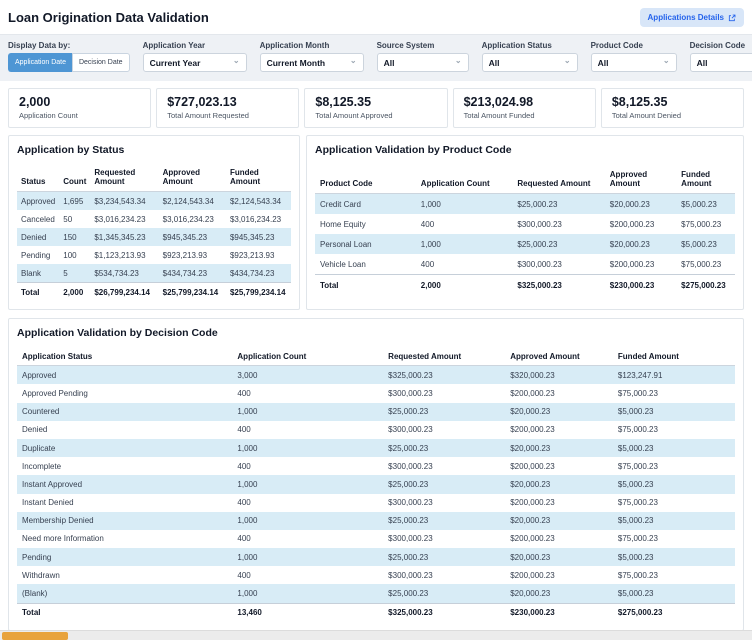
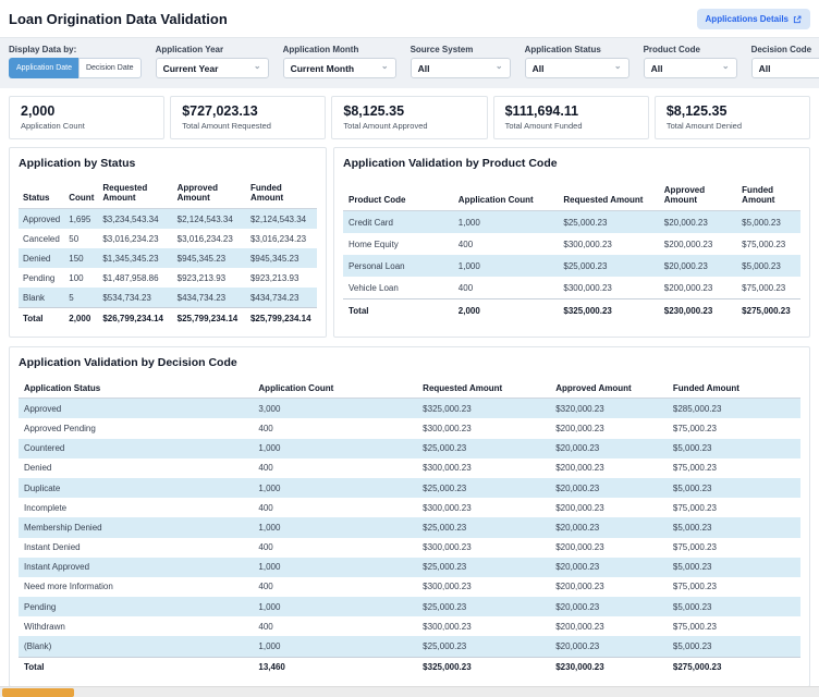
  Loan Origination Data Validation
  Applications Details
  Display Data by:
  Application Year
  Current Year
  ⌄
  Application Month
  Current Month
  ⌄
  Source System
  All
  ⌄
  Application Status
  All
  ⌄
  Product Code
  All
  ⌄
  Decision Code
  All
  2,000
  Application Count
  $727,023.13
  Total Amount Requested
  $8,125.35
  Total Amount Approved
- $213,024.98
+ $111,694.11
  Total Amount Funded
  $8,125.35
  Total Amount Denied
  Application by Status
  Status	Count	Requested Amount	Approved Amount	Funded Amount
  Approved	1,695	$3,234,543.34	$2,124,543.34	$2,124,543.34
  Canceled	50	$3,016,234.23	$3,016,234.23	$3,016,234.23
  Denied	150	$1,345,345.23	$945,345.23	$945,345.23
- Pending	100	$1,123,213.93	$923,213.93	$923,213.93
+ Pending	100	$1,487,958.86	$923,213.93	$923,213.93
  Blank	5	$534,734.23	$434,734.23	$434,734.23
  Total	2,000	$26,799,234.14	$25,799,234.14	$25,799,234.14
  Application Validation by Product Code
  Product Code	Application Count	Requested Amount	Approved Amount	Funded Amount
  Credit Card	1,000	$25,000.23	$20,000.23	$5,000.23
  Home Equity	400	$300,000.23	$200,000.23	$75,000.23
  Personal Loan	1,000	$25,000.23	$20,000.23	$5,000.23
  Vehicle Loan	400	$300,000.23	$200,000.23	$75,000.23
  Total	2,000	$325,000.23	$230,000.23	$275,000.23
  Application Validation by Decision Code
  Application Status	Application Count	Requested Amount	Approved Amount	Funded Amount
- Approved	3,000	$325,000.23	$320,000.23	$123,247.91
+ Approved	3,000	$325,000.23	$320,000.23	$285,000.23
  Approved Pending	400	$300,000.23	$200,000.23	$75,000.23
  Countered	1,000	$25,000.23	$20,000.23	$5,000.23
  Denied	400	$300,000.23	$200,000.23	$75,000.23
  Duplicate	1,000	$25,000.23	$20,000.23	$5,000.23
  Incomplete	400	$300,000.23	$200,000.23	$75,000.23
- Instant Approved	1,000	$25,000.23	$20,000.23	$5,000.23
+ Membership Denied	1,000	$25,000.23	$20,000.23	$5,000.23
  Instant Denied	400	$300,000.23	$200,000.23	$75,000.23
- Membership Denied	1,000	$25,000.23	$20,000.23	$5,000.23
+ Instant Approved	1,000	$25,000.23	$20,000.23	$5,000.23
  Need more Information	400	$300,000.23	$200,000.23	$75,000.23
  Pending	1,000	$25,000.23	$20,000.23	$5,000.23
  Withdrawn	400	$300,000.23	$200,000.23	$75,000.23
  (Blank)	1,000	$25,000.23	$20,000.23	$5,000.23
  Total	13,460	$325,000.23	$230,000.23	$275,000.23
